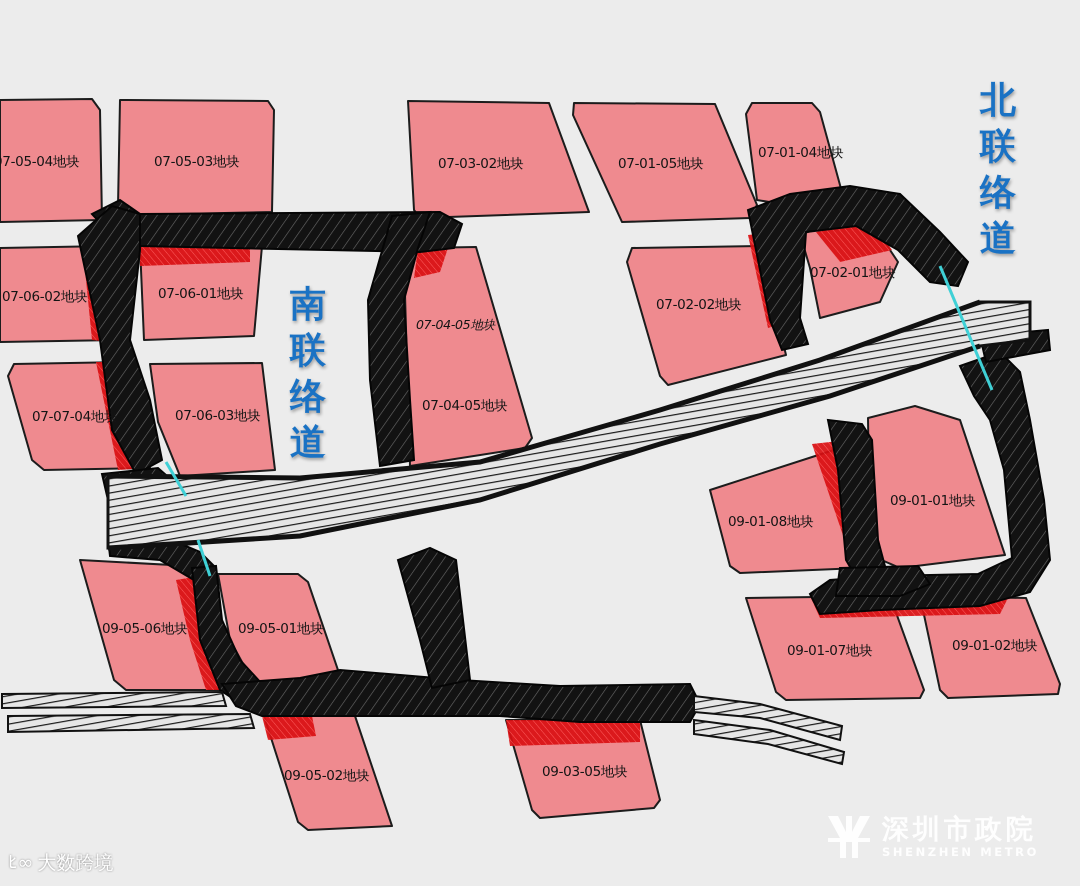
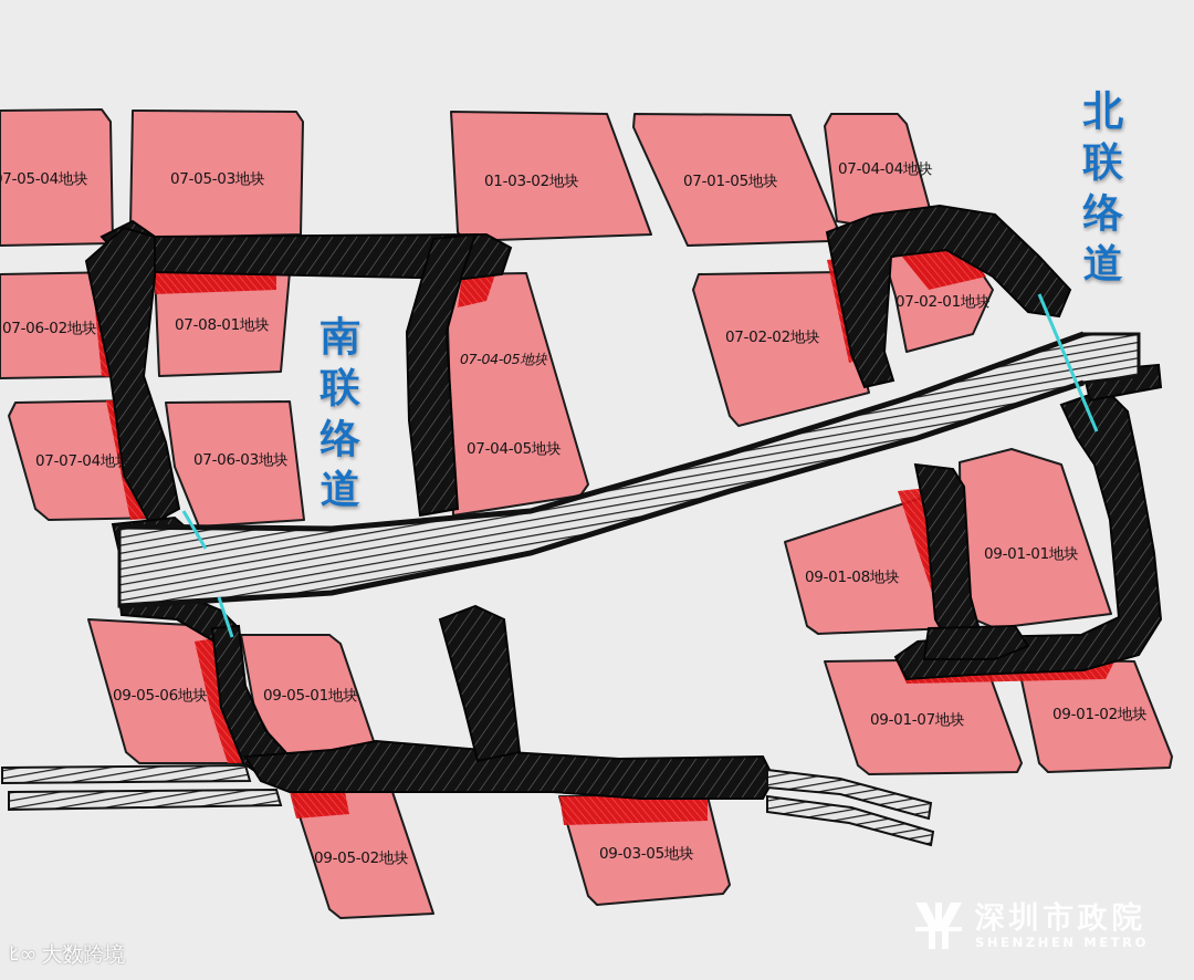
  7-05-04地块
  07-05-03地块
- 07-03-02地块
+ 01-03-02地块
  07-01-05地块
- 07-01-04地块
+ 07-04-04地块
  07-06-02地块
- 07-06-01地块
+ 07-08-01地块
  07-04-05地块
  07-04-05地块
  07-02-02地块
  07-02-01地块
  07-07-04地块
  07-06-03地块
  09-01-08地块
  09-01-01地块
  09-05-06地块
  09-05-01地块
  09-01-07地块
  09-01-02地块
  09-05-02地块
  09-03-05地块
  南联络道
  北联络道
  ﾋ∞
  大数跨境
